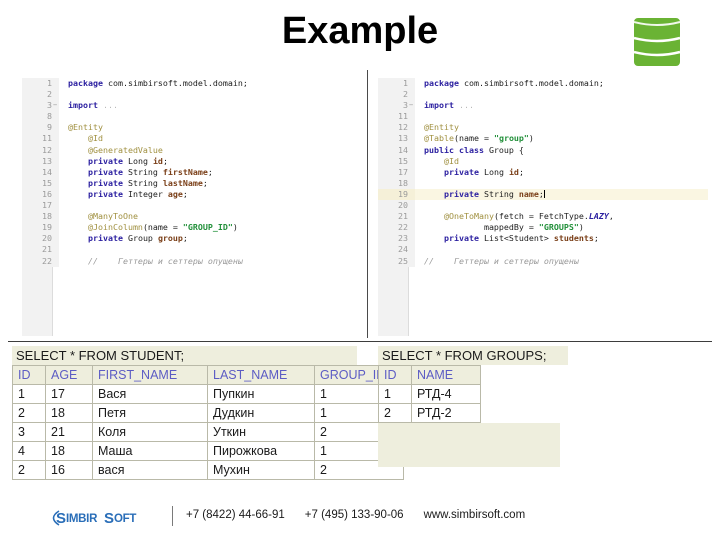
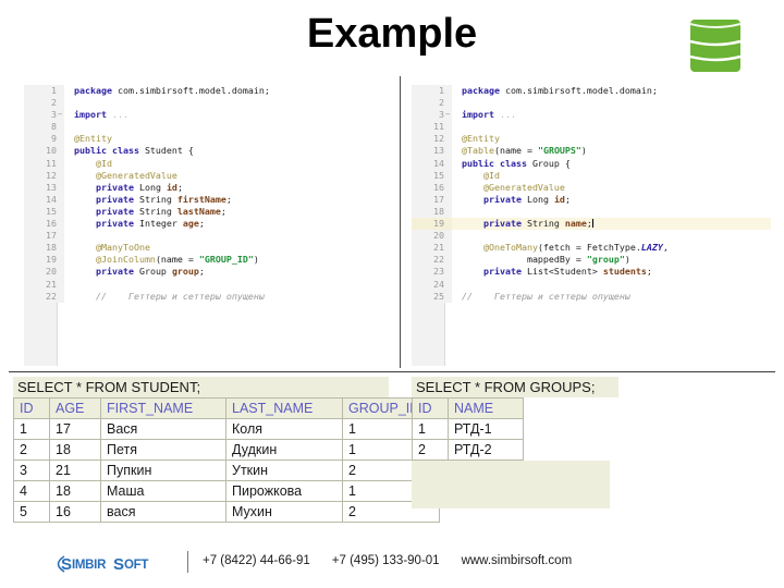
  Example
  1 package com.simbirsoft.model.domain;
  2
  3 import ...
  −
  8
  9 @Entity
+ 10 public class Student {
  11 @Id
  12 @GeneratedValue
  13 private Long id;
  14 private String firstName;
  15 private String lastName;
  16 private Integer age;
  17
  18 @ManyToOne
  19 @JoinColumn(name = "GROUP_ID")
  20 private Group group;
  21
  22 // Геттеры и сеттеры опущены
  1 package com.simbirsoft.model.domain;
  2
  3 import ...
  −
  11
  12 @Entity
- 13 @Table(name = "group")
+ 13 @Table(name = "GROUPS")
  14 public class Group {
  15 @Id
+ 16 @GeneratedValue
  17 private Long id;
  18
  19 private String name;
  20
  21 @OneToMany(fetch = FetchType.LAZY,
- 22 mappedBy = "GROUPS")
+ 22 mappedBy = "group")
  23 private List<Student> students;
  24
  25 // Геттеры и сеттеры опущены
  SELECT * FROM STUDENT;
  ID	AGE	FIRST_NAME	LAST_NAME	GROUP_I
- 1	17	Вася	Пупкин	1
+ 1	17	Вася	Коля	1
  2	18	Петя	Дудкин	1
- 3	21	Коля	Уткин	2
+ 3	21	Пупкин	Уткин	2
  4	18	Маша	Пирожкова	1
- 2	16	вася	Мухин	2
+ 5	16	вася	Мухин	2
  SELECT * FROM GROUPS;
  ID	NAME
- 1	РТД-4
+ 1	РТД-1
  2	РТД-2
  S
  IMBIR
  S
  OFT
- +7 (8422) 44-66-91 +7 (495) 133-90-06 www.simbirsoft.com
+ +7 (8422) 44-66-91 +7 (495) 133-90-01 www.simbirsoft.com
